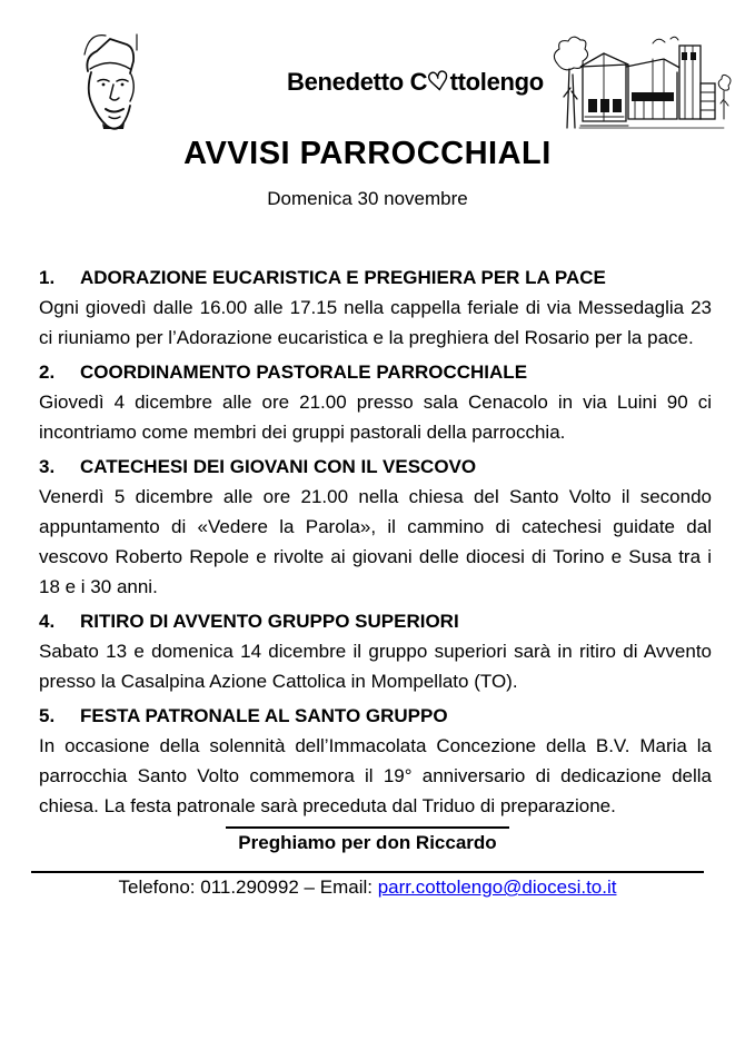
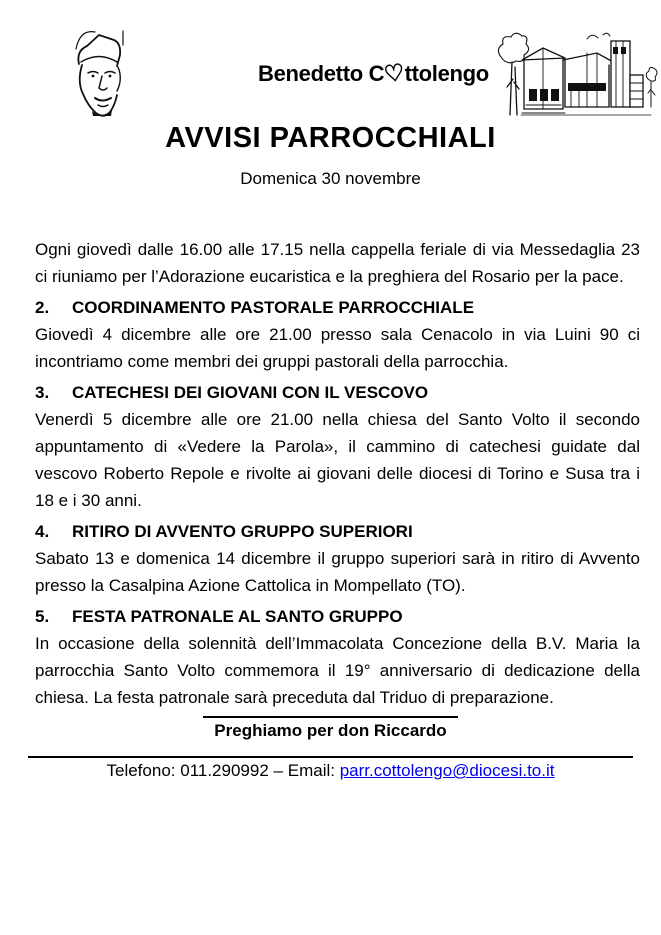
  AVVISI PARROCCHIALI
  Domenica 30 novembre
- 1. ADORAZIONE EUCARISTICA E PREGHIERA PER LA PACE
  Ogni giovedì dalle 16.00 alle 17.15 nella cappella feriale di via Messedaglia 23 ci riuniamo per l’Adorazione eucaristica e la preghiera del Rosario per la pace.
  2. COORDINAMENTO PASTORALE PARROCCHIALE
  Giovedì 4 dicembre alle ore 21.00 presso sala Cenacolo in via Luini 90 ci incontriamo come membri dei gruppi pastorali della parrocchia.
  3. CATECHESI DEI GIOVANI CON IL VESCOVO
  Venerdì 5 dicembre alle ore 21.00 nella chiesa del Santo Volto il secondo appuntamento di «Vedere la Parola», il cammino di catechesi guidate dal vescovo Roberto Repole e rivolte ai giovani delle diocesi di Torino e Susa tra i 18 e i 30 anni.
  4. RITIRO DI AVVENTO GRUPPO SUPERIORI
  Sabato 13 e domenica 14 dicembre il gruppo superiori sarà in ritiro di Avvento presso la Casalpina Azione Cattolica in Mompellato (TO).
  5. FESTA PATRONALE AL SANTO GRUPPO
  In occasione della solennità dell’Immacolata Concezione della B.V. Maria la parrocchia Santo Volto commemora il 19° anniversario di dedicazione della chiesa. La festa patronale sarà preceduta dal Triduo di preparazione.
  Preghiamo per don Riccardo
  Telefono: 011.290992 – Email: parr.cottolengo@diocesi.to.it
